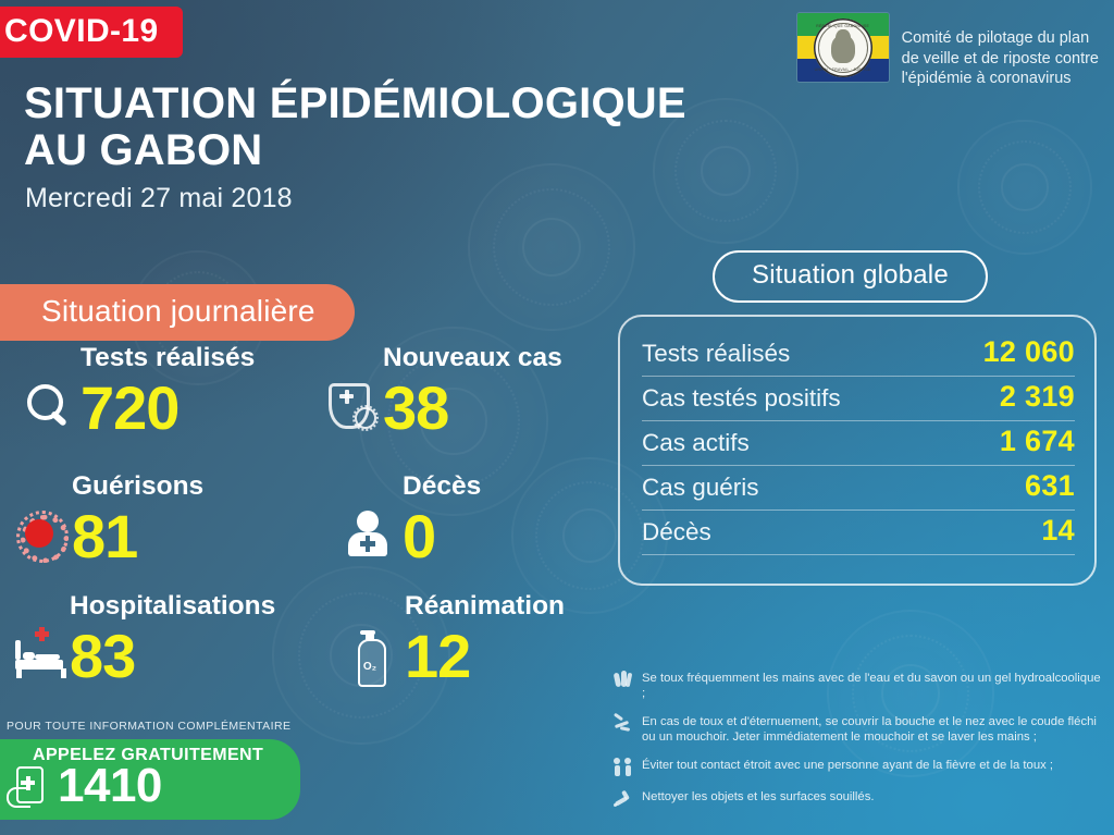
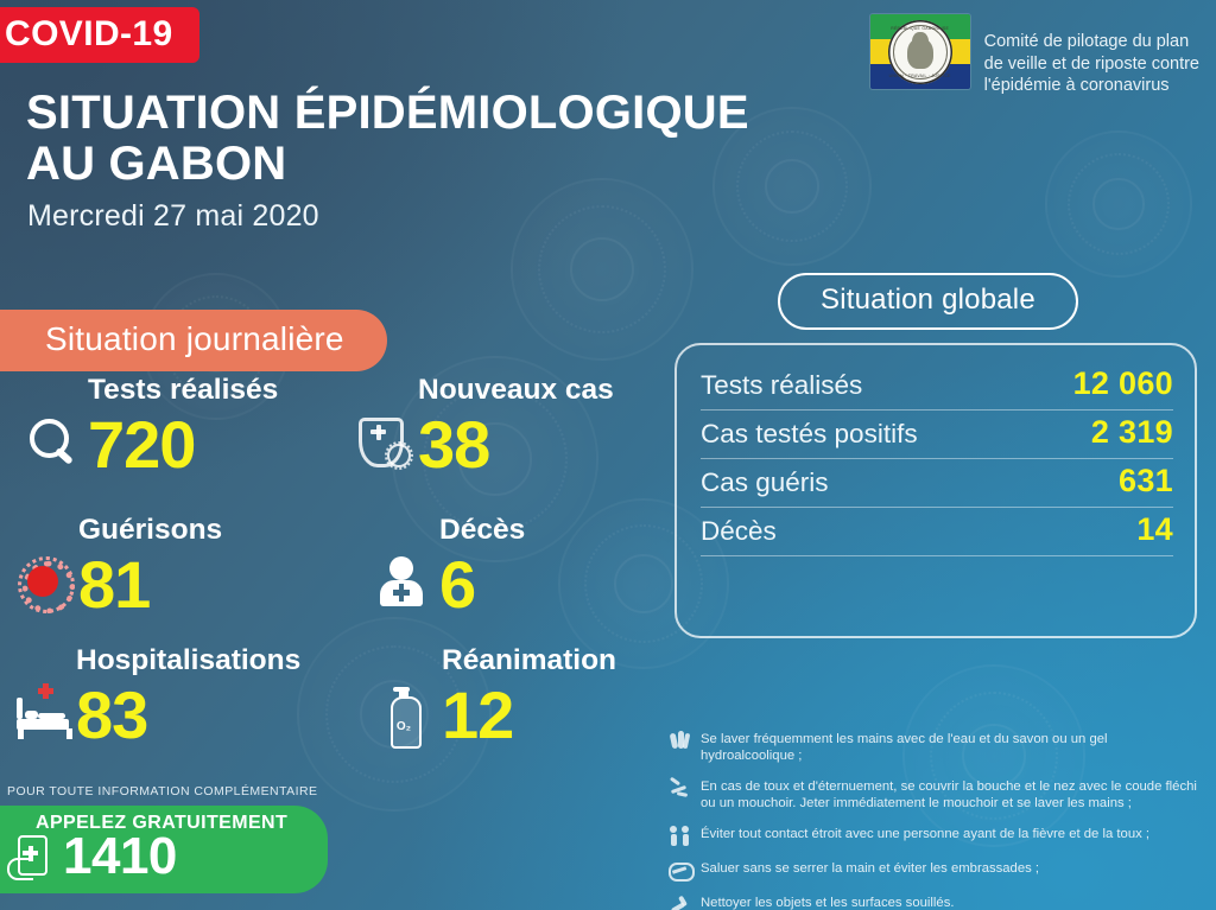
  COVID-19
  SITUATION ÉPIDÉMIOLOGIQUE
  AU GABON
- Mercredi 27 mai 2018
+ Mercredi 27 mai 2020
  Comité de pilotage du plan
  de veille et de riposte contre
  l'épidémie à coronavirus
  Situation journalière
  Tests réalisés
  720
  Nouveaux cas
  38
  Guérisons
  81
  Décès
- 0
+ 6
  Hospitalisations
  83
  O₂
  Réanimation
  12
  POUR TOUTE INFORMATION COMPLÉMENTAIRE
  APPELEZ GRATUITEMENT
  1410
  Situation globale
  Tests réalisés
  12 060
  Cas testés positifs
  2 319
- Cas actifs
- 1 674
  Cas guéris
  631
  Décès
  14
- Se toux fréquemment les mains avec de l'eau et du savon ou un gel hydroalcoolique ;
+ Se laver fréquemment les mains avec de l'eau et du savon ou un gel hydroalcoolique ;
  En cas de toux et d'éternuement, se couvrir la bouche et le nez avec le coude fléchi ou un mouchoir. Jeter immédiatement le mouchoir et se laver les mains ;
  Éviter tout contact étroit avec une personne ayant de la fièvre et de la toux ;
+ Saluer sans se serrer la main et éviter les embrassades ;
  Nettoyer les objets et les surfaces souillés.
